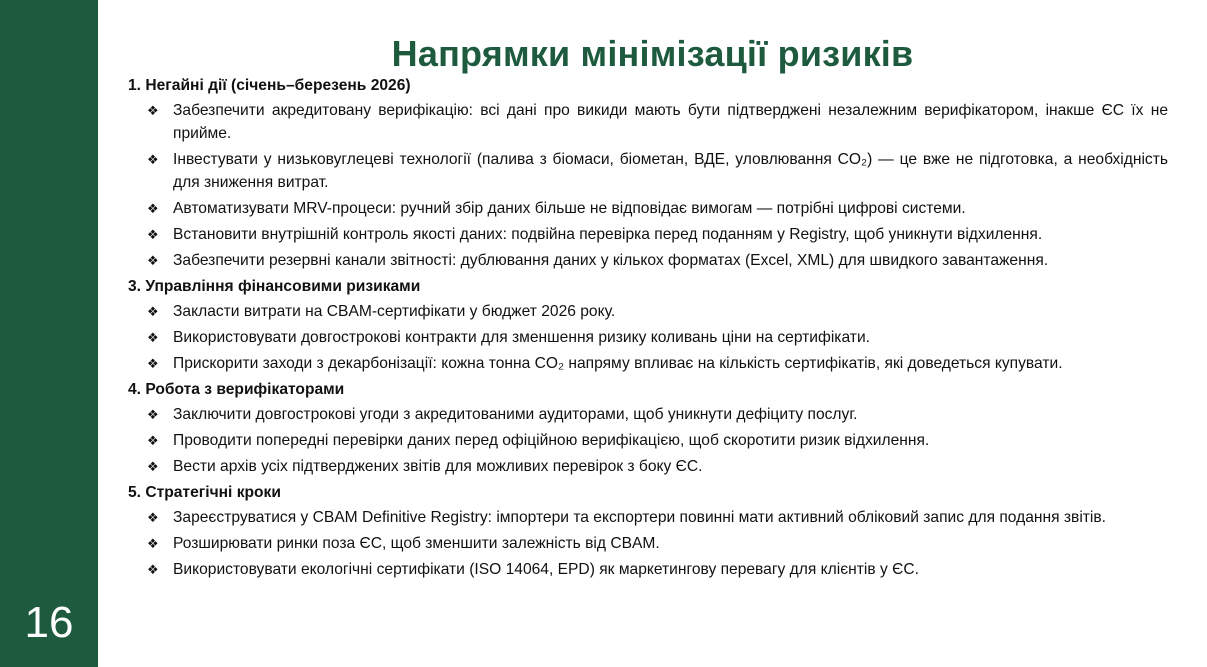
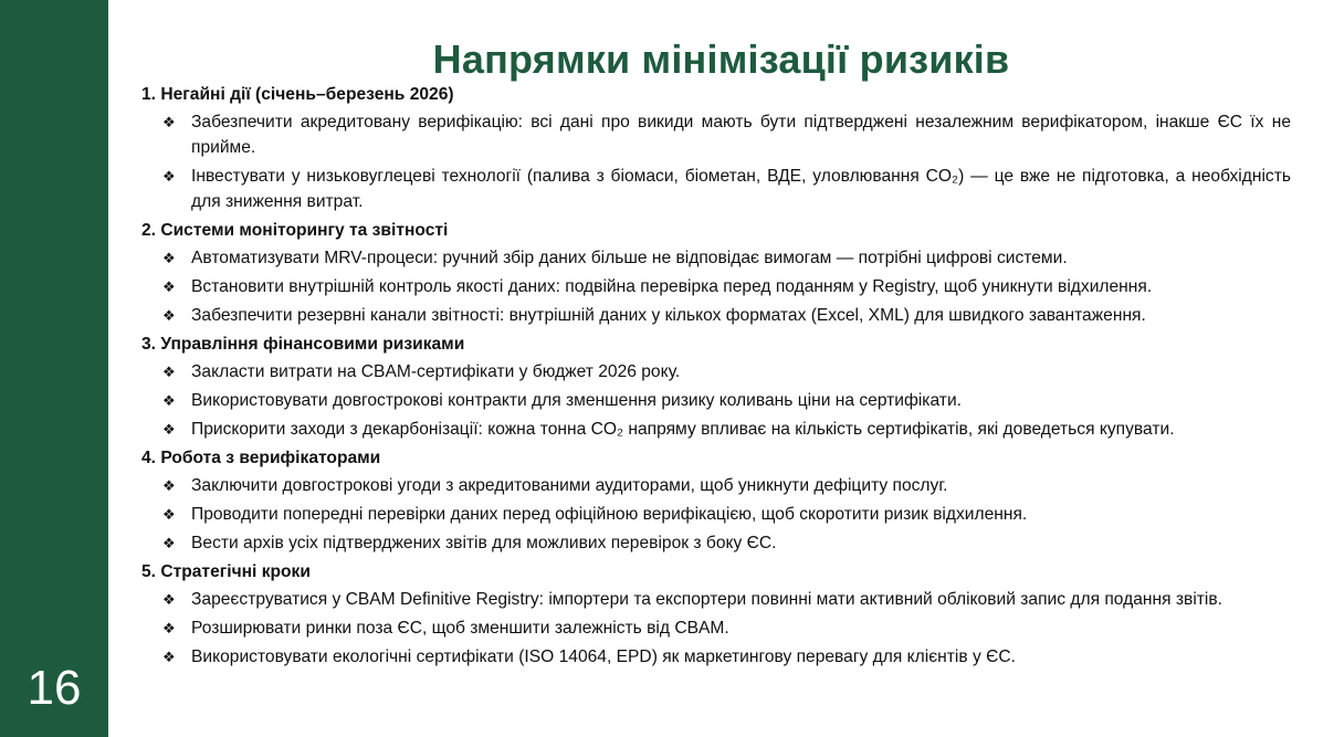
  16
  Напрямки мінімізації ризиків
  1. Негайні дії (січень–березень 2026)
  ❖
  Забезпечити акредитовану верифікацію: всі дані про викиди мають бути підтверджені незалежним верифікатором, інакше ЄС їх не прийме.
  ❖
  Інвестувати у низьковуглецеві технології (палива з біомаси, біометан, ВДЕ, уловлювання CO₂) — це вже не підготовка, а необхідність для зниження витрат.
+ 2. Системи моніторингу та звітності
  ❖
  Автоматизувати MRV-процеси: ручний збір даних більше не відповідає вимогам — потрібні цифрові системи.
  ❖
  Встановити внутрішній контроль якості даних: подвійна перевірка перед поданням у Registry, щоб уникнути відхилення.
  ❖
- Забезпечити резервні канали звітності: дублювання даних у кількох форматах (Excel, XML) для швидкого завантаження.
+ Забезпечити резервні канали звітності: внутрішній даних у кількох форматах (Excel, XML) для швидкого завантаження.
  3. Управління фінансовими ризиками
  ❖
  Закласти витрати на CBAM-сертифікати у бюджет 2026 року.
  ❖
  Використовувати довгострокові контракти для зменшення ризику коливань ціни на сертифікати.
  ❖
  Прискорити заходи з декарбонізації: кожна тонна CO₂ напряму впливає на кількість сертифікатів, які доведеться купувати.
  4. Робота з верифікаторами
  ❖
  Заключити довгострокові угоди з акредитованими аудиторами, щоб уникнути дефіциту послуг.
  ❖
  Проводити попередні перевірки даних перед офіційною верифікацією, щоб скоротити ризик відхилення.
  ❖
  Вести архів усіх підтверджених звітів для можливих перевірок з боку ЄС.
  5. Стратегічні кроки
  ❖
  Зареєструватися у CBAM Definitive Registry: імпортери та експортери повинні мати активний обліковий запис для подання звітів.
  ❖
  Розширювати ринки поза ЄС, щоб зменшити залежність від CBAM.
  ❖
  Використовувати екологічні сертифікати (ISO 14064, EPD) як маркетингову перевагу для клієнтів у ЄС.
